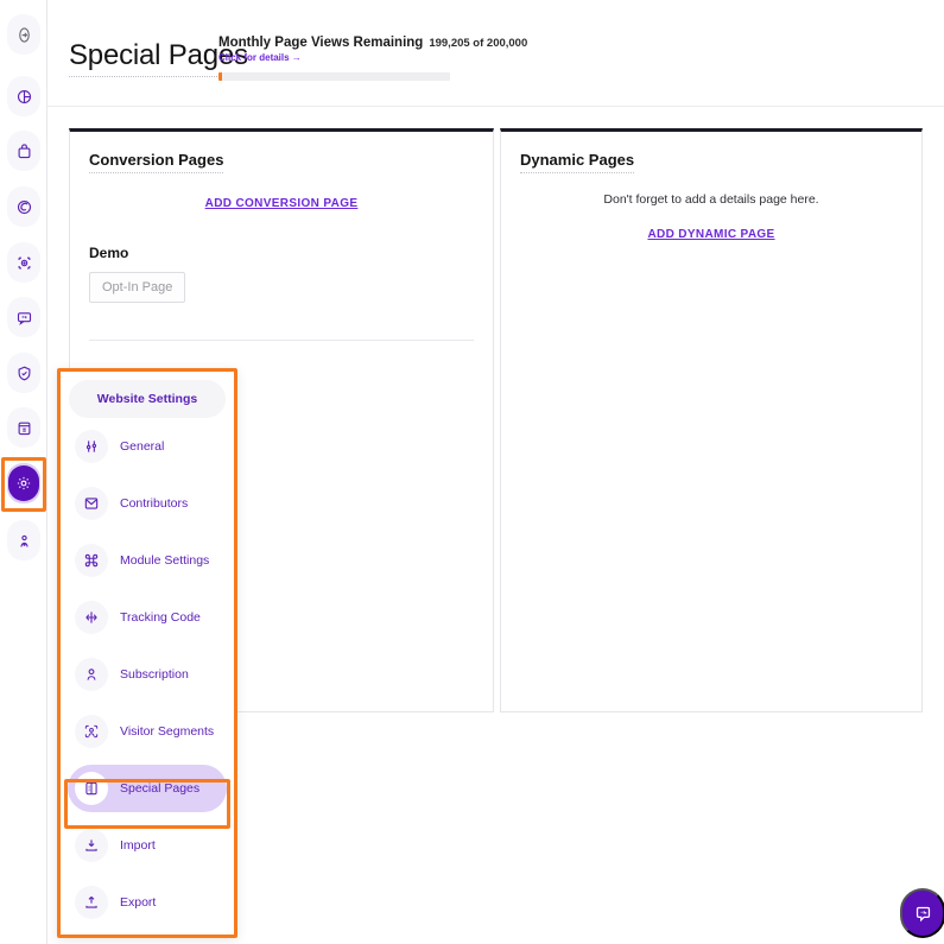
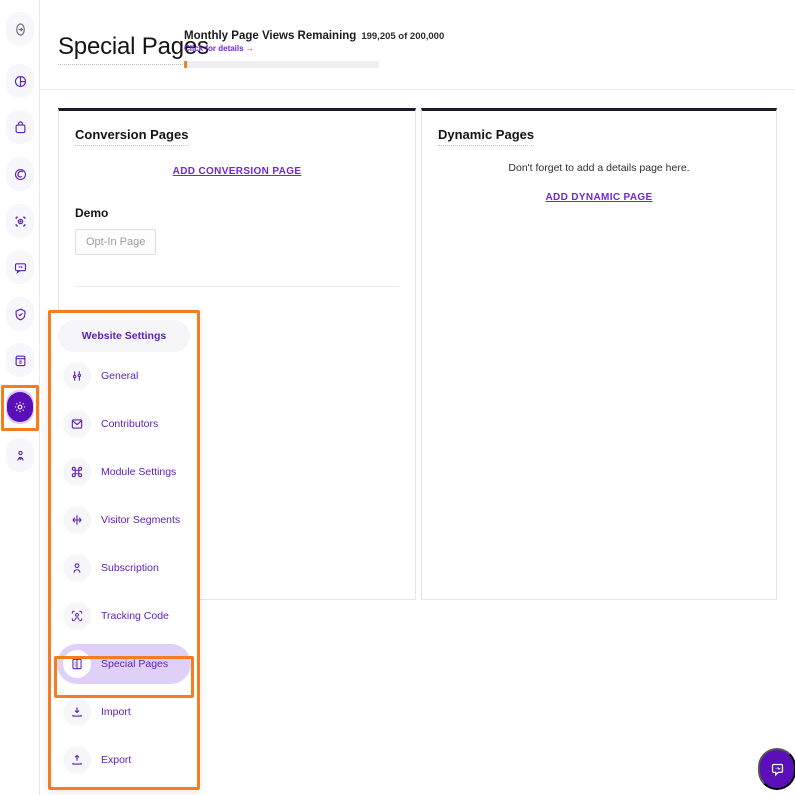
  Special Pages
  Monthly Page Views Remaining
  199,205 of 200,000
  Click for details →
  Conversion Pages
  ADD CONVERSION PAGE
  Demo
  Opt-In Page
  Dynamic Pages
  Don't forget to add a details page here.
  ADD DYNAMIC PAGE
  Website Settings
  General
  Contributors
  Module Settings
- Tracking Code
+ Visitor Segments
  Subscription
- Visitor Segments
+ Tracking Code
  Special Pages
  Import
  Export
